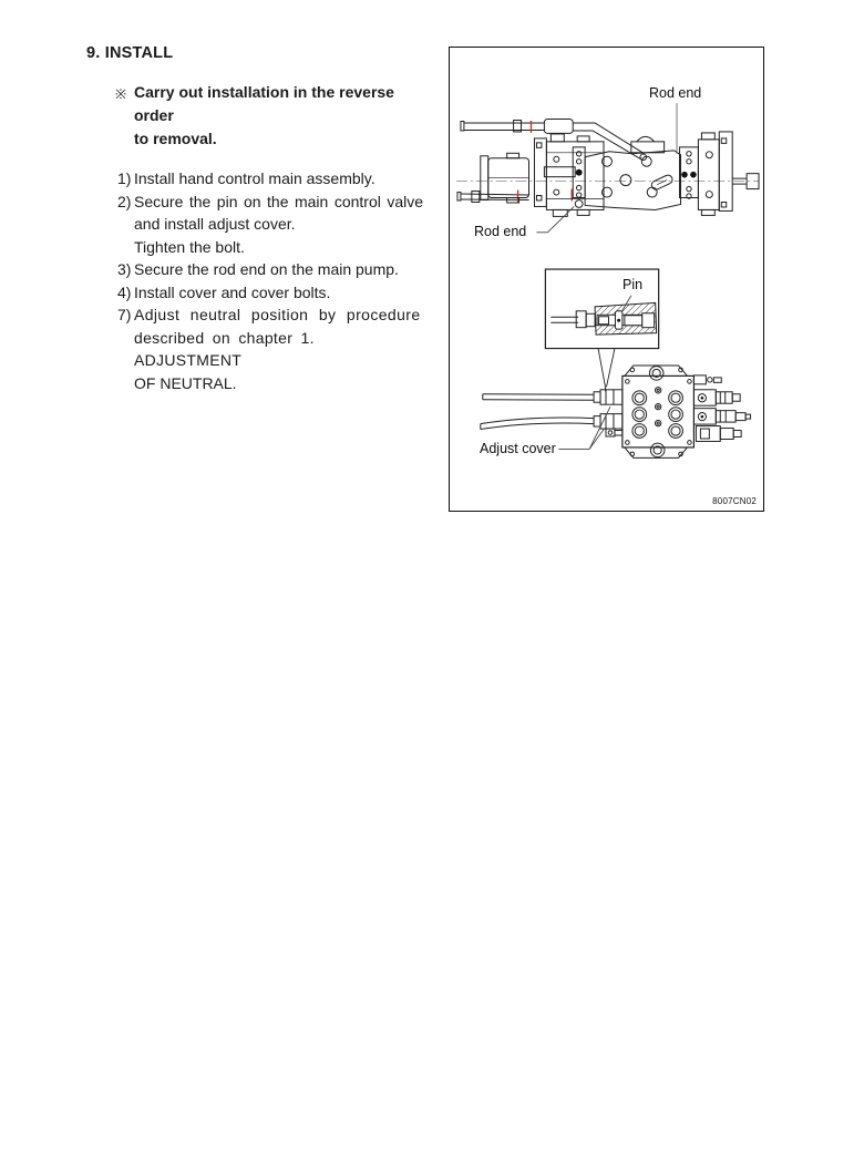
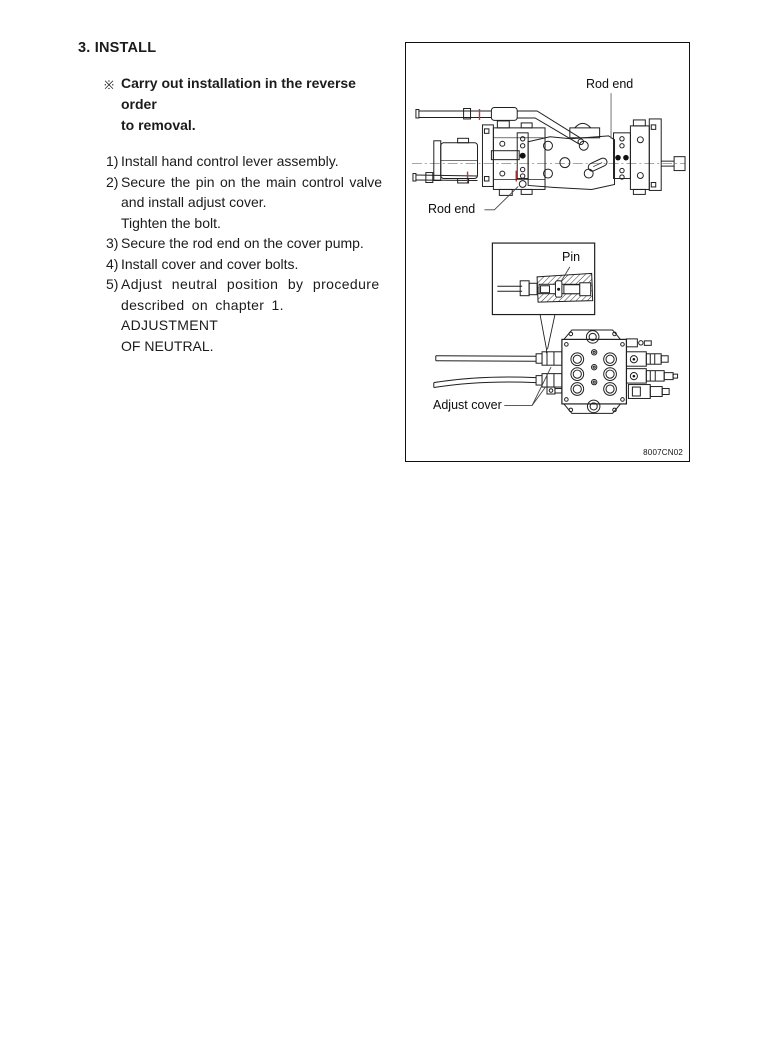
- 9. INSTALL
+ 3. INSTALL
  ※
  Carry out installation in the reverse order
  to removal.
  1)
- Install hand control main assembly.
+ Install hand control lever assembly.
  2)
  Secure the pin on the main control valve
  and install adjust cover.
  Tighten the bolt.
  3)
- Secure the rod end on the main pump.
+ Secure the rod end on the cover pump.
  4)
  Install cover and cover bolts.
- 7)
+ 5)
  Adjust neutral position by procedure
  described on chapter 1. ADJUSTMENT
  OF NEUTRAL.
  Rod end
  Rod end
  Pin
  Adjust cover
  8007CN02
